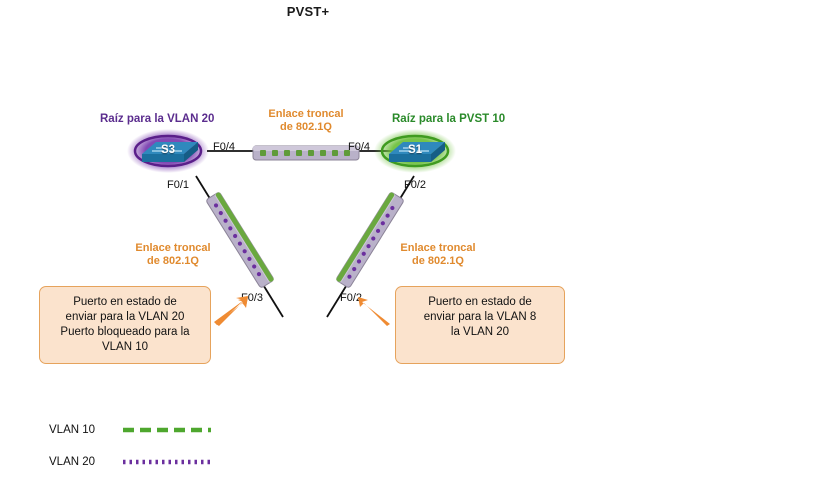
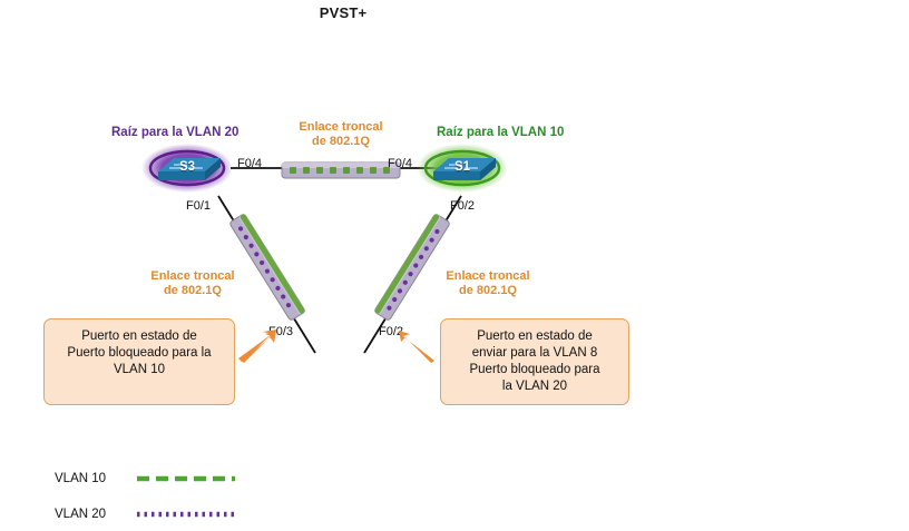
  PVST+
  S3
  S1
  Raíz para la VLAN 20
- Raíz para la PVST 10
+ Raíz para la VLAN 10
  Enlace troncal
  de 802.1Q
  Enlace troncal
  de 802.1Q
  Enlace troncal
  de 802.1Q
  F0/4
  F0/4
  F0/1
  F0/2
  0/3
  F0/
  Puerto en estado de
- enviar para la VLAN 20
  Puerto bloqueado para la
  VLAN 10
  Puerto en estado de
  enviar para la VLAN 8
+ Puerto bloqueado para
  la VLAN 20
  VLAN 10
  VLAN 20
